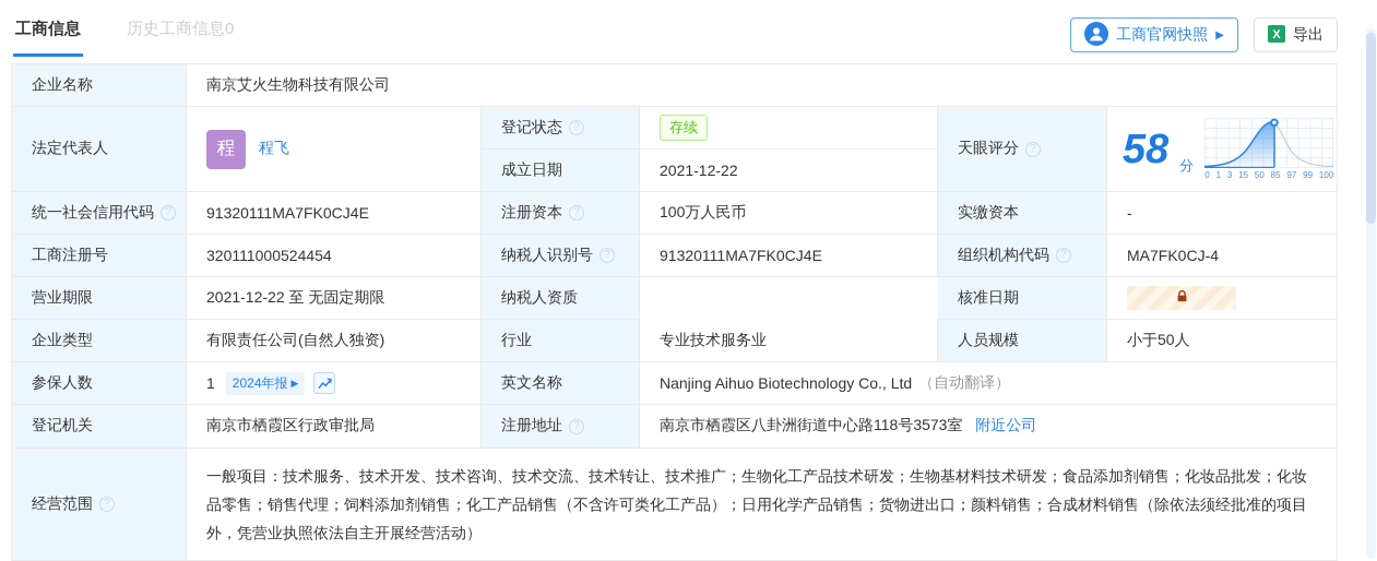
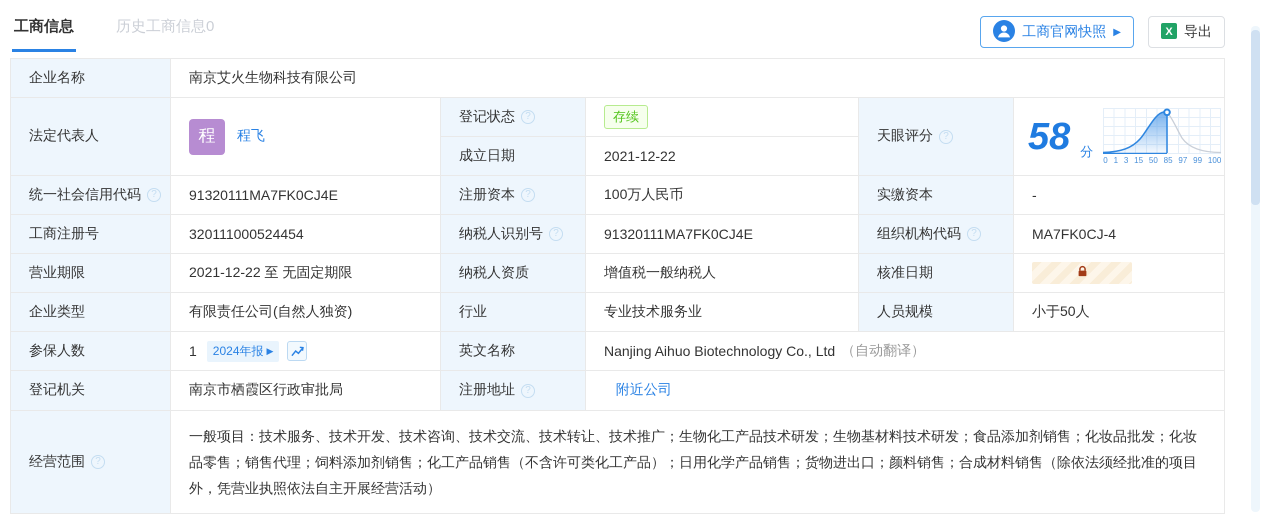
  工商信息
  历史工商信息0
  工商官网快照
  ▶
  X
  导出
  企业名称
  南京艾火生物科技有限公司
  法定代表人
  程
  程飞
  登记状态
  存续
  天眼评分
  58
  分
  0
  1
  3
  15
  50
  85
  97
  99
  100
  成立日期
  2021-12-22
  统一社会信用代码
  91320111MA7FK0CJ4E
  注册资本
  100万人民币
  实缴资本
  -
  工商注册号
  320111000524454
  纳税人识别号
  91320111MA7FK0CJ4E
  组织机构代码
  MA7FK0CJ-4
  营业期限
  2021-12-22 至 无固定期限
  纳税人资质
+ 增值税一般纳税人
  核准日期
  企业类型
  有限责任公司(自然人独资)
  行业
  专业技术服务业
  人员规模
  小于50人
  参保人数
  1
  2024年报
  ▶
  英文名称
  Nanjing Aihuo Biotechnology Co., Ltd
  （自动翻译）
  登记机关
  南京市栖霞区行政审批局
  注册地址
- 南京市栖霞区八卦洲街道中心路118号3573室
  附近公司
  经营范围
  一般项目：技术服务、技术开发、技术咨询、技术交流、技术转让、技术推广；生物化工产品技术研发；生物基材料技术研发；食品添加剂销售；化妆品批发；化妆品零售；销售代理；饲料添加剂销售；化工产品销售（不含许可类化工产品）；日用化学产品销售；货物进出口；颜料销售；合成材料销售（除依法须经批准的项目外，凭营业执照依法自主开展经营活动）
